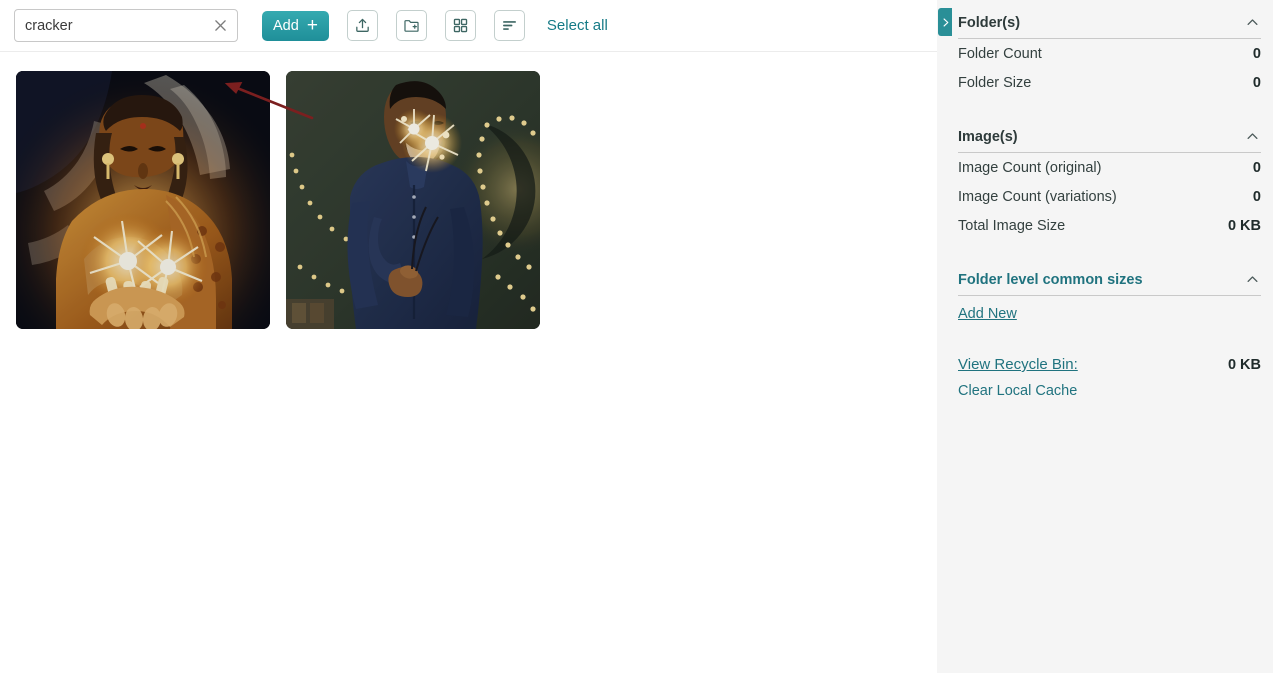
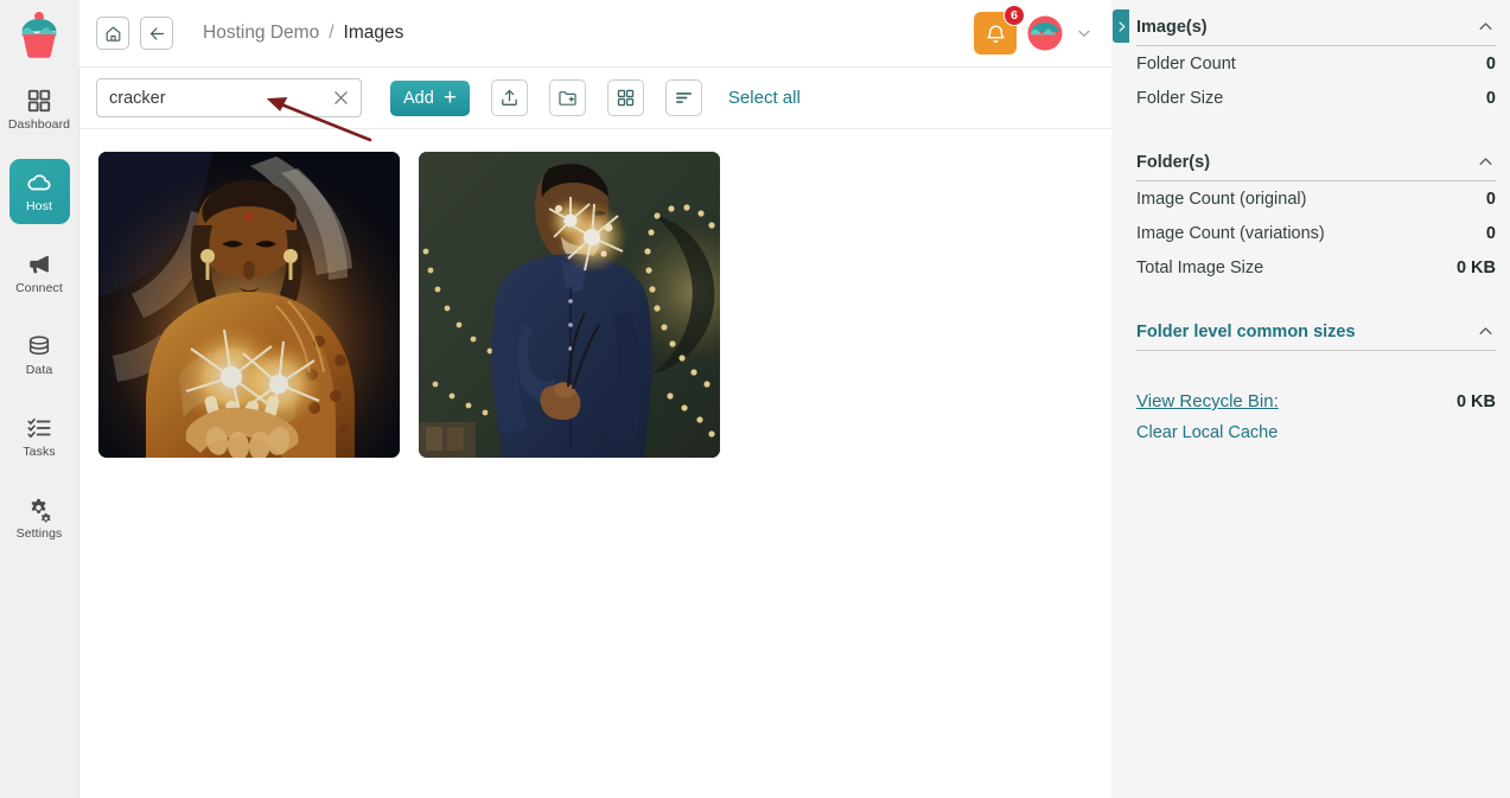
+ Dashboard
+ Host
+ Connect
+ Data
+ Tasks
+ Settings
+ Hosting Demo
+ /
+ Images
+ 6
  cracker
  Add
  +
  Select all
- Folder(s)
+ Image(s)
  Folder Count
  0
  Folder Size
  0
- Image(s)
+ Folder(s)
  Image Count (original)
  0
  Image Count (variations)
  0
  Total Image Size
  0 KB
  Folder level common sizes
- Add New
  View Recycle Bin:
  0 KB
  Clear Local Cache
